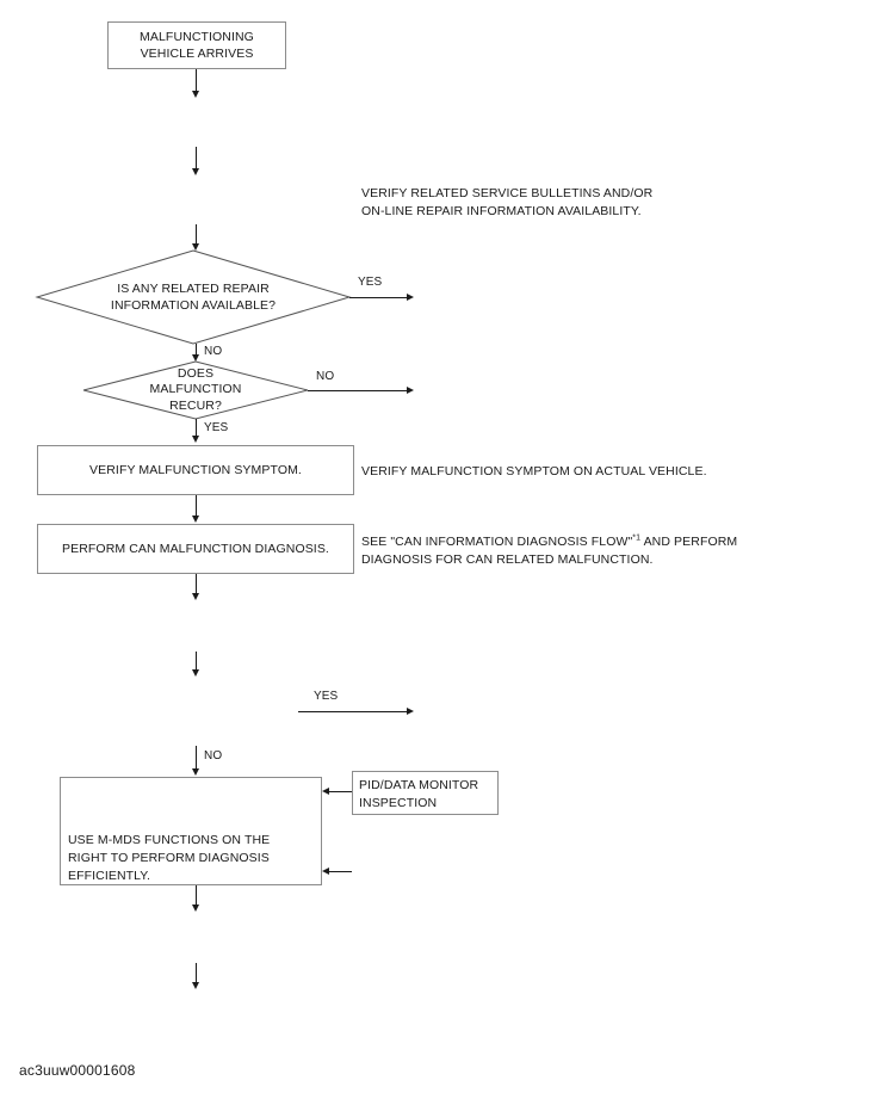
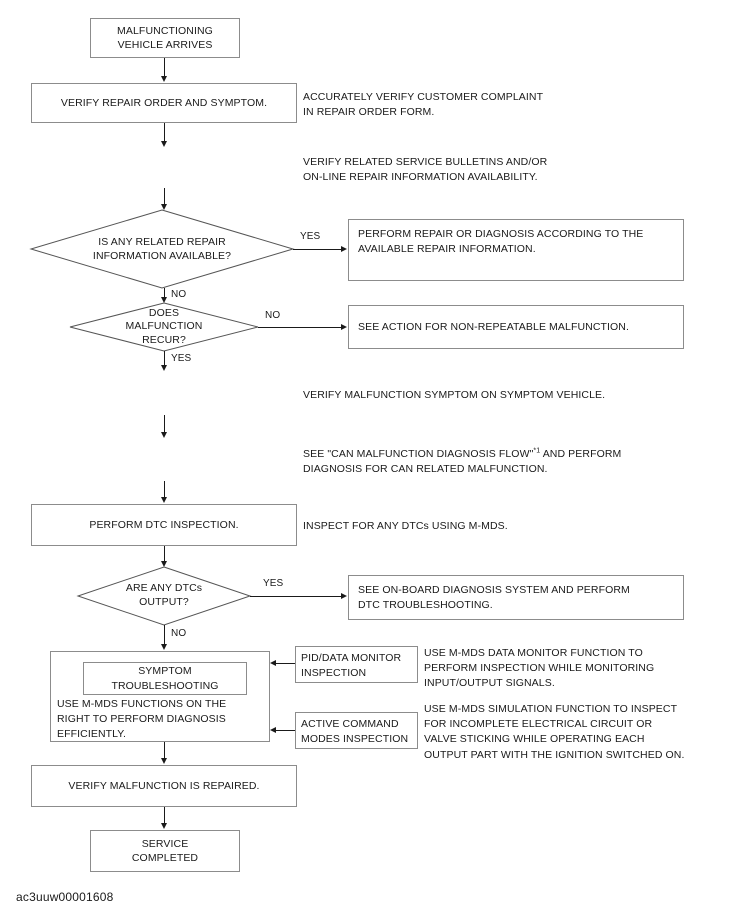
  MALFUNCTIONING
  VEHICLE ARRIVES
+ VERIFY REPAIR ORDER AND SYMPTOM.
+ ACCURATELY VERIFY CUSTOMER COMPLAINT
+ IN REPAIR ORDER FORM.
  VERIFY RELATED SERVICE BULLETINS AND/OR
  ON-LINE REPAIR INFORMATION AVAILABILITY.
  IS ANY RELATED REPAIR
  INFORMATION AVAILABLE?
  YES
+ PERFORM REPAIR OR DIAGNOSIS ACCORDING TO THE
+ AVAILABLE REPAIR INFORMATION.
  NO
  DOES
  MALFUNCTION
  RECUR?
  NO
+ SEE ACTION FOR NON-REPEATABLE MALFUNCTION.
  YES
- VERIFY MALFUNCTION SYMPTOM.
- VERIFY MALFUNCTION SYMPTOM ON ACTUAL VEHICLE.
+ VERIFY MALFUNCTION SYMPTOM ON SYMPTOM VEHICLE.
- PERFORM CAN MALFUNCTION DIAGNOSIS.
- SEE "CAN INFORMATION DIAGNOSIS FLOW" AND PERFORM
+ SEE "CAN MALFUNCTION DIAGNOSIS FLOW" AND PERFORM
  DIAGNOSIS FOR CAN RELATED MALFUNCTION.
+ PERFORM DTC INSPECTION.
+ INSPECT FOR ANY DTCs USING M-MDS.
+ ARE ANY DTCs
+ OUTPUT?
  YES
+ SEE ON-BOARD DIAGNOSIS SYSTEM AND PERFORM
+ DTC TROUBLESHOOTING.
  NO
+ SYMPTOM
+ TROUBLESHOOTING
  USE M-MDS FUNCTIONS ON THE
  RIGHT TO PERFORM DIAGNOSIS
  EFFICIENTLY.
  PID/DATA MONITOR
  INSPECTION
+ USE M-MDS DATA MONITOR FUNCTION TO
+ PERFORM INSPECTION WHILE MONITORING
+ INPUT/OUTPUT SIGNALS.
+ ACTIVE COMMAND
+ MODES INSPECTION
+ USE M-MDS SIMULATION FUNCTION TO INSPECT
+ FOR INCOMPLETE ELECTRICAL CIRCUIT OR
+ VALVE STICKING WHILE OPERATING EACH
+ OUTPUT PART WITH THE IGNITION SWITCHED ON.
+ VERIFY MALFUNCTION IS REPAIRED.
+ SERVICE
+ COMPLETED
  ac3uuw00001608
